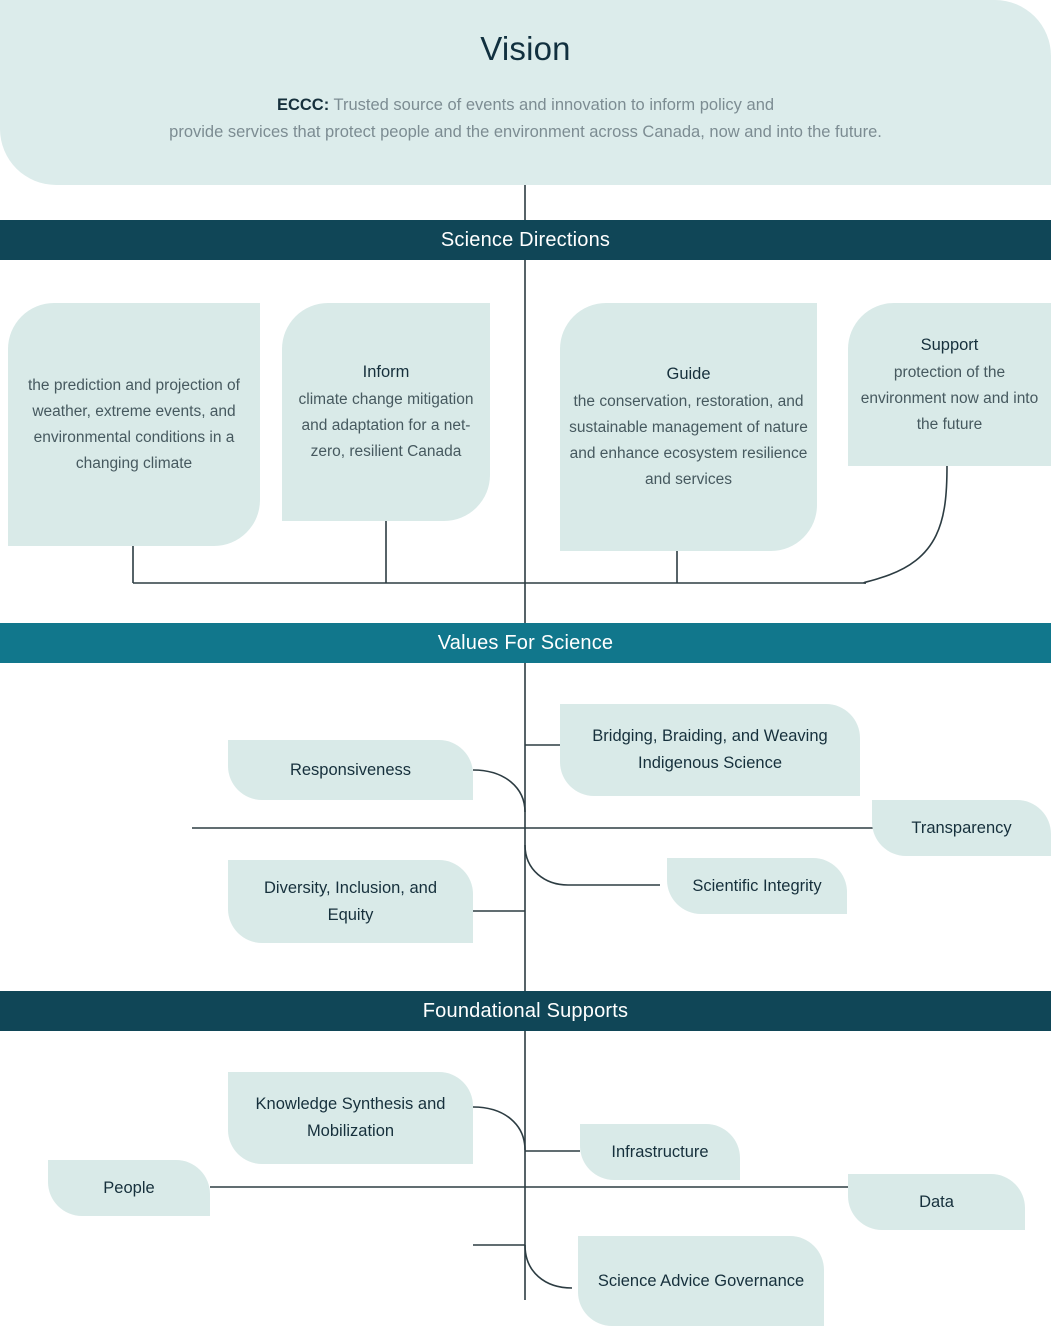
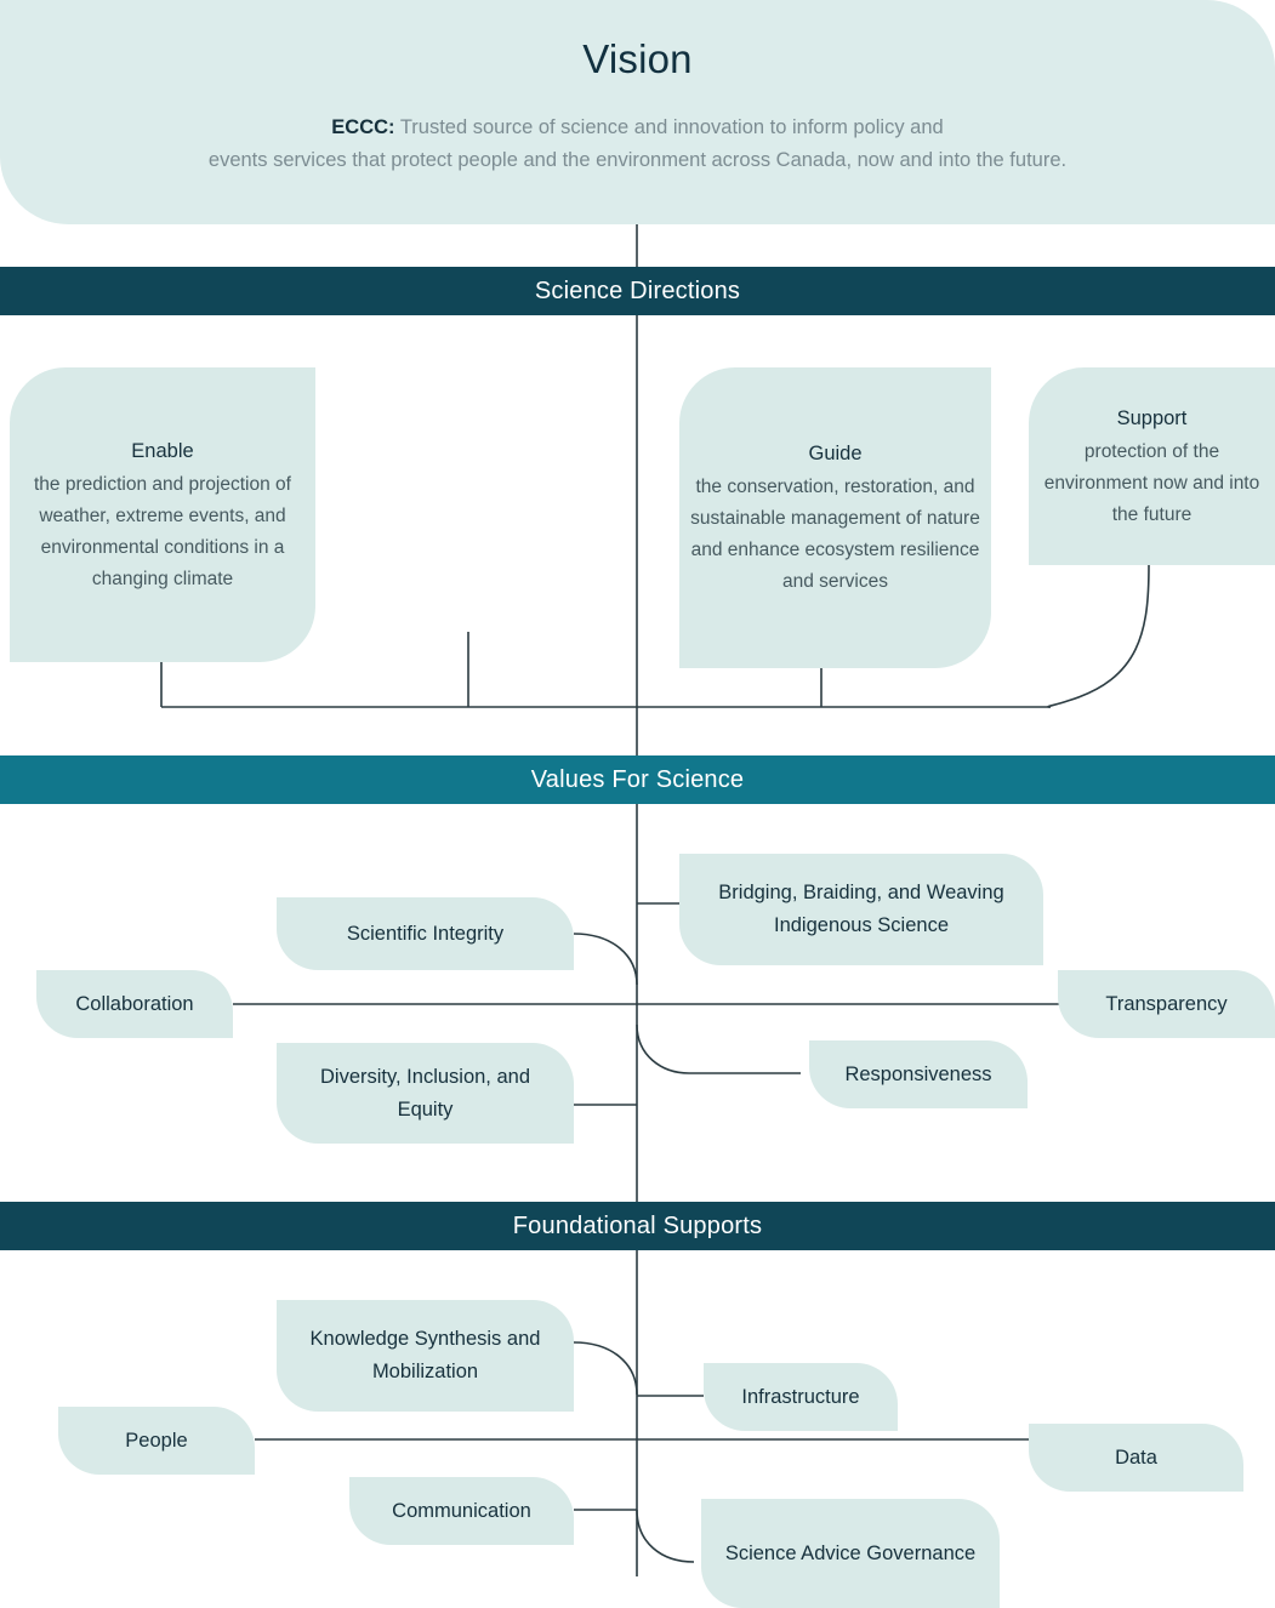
  Vision
- ECCC: Trusted source of events and innovation to inform policy and
+ ECCC: Trusted source of science and innovation to inform policy and
- provide services that protect people and the environment across Canada, now and into the future.
+ events services that protect people and the environment across Canada, now and into the future.
  Science Directions
  Values For Science
  Foundational Supports
+ Enable
  the prediction and projection of weather, extreme events, and environmental conditions in a changing climate
- Inform
- climate change mitigation and adaptation for a net-zero, resilient Canada
  Guide
  the conservation, restoration, and sustainable management of nature and enhance ecosystem resilience and services
  Support
  protection of the environment now and into the future
- Responsiveness
+ Scientific Integrity
  Bridging, Braiding, and Weaving Indigenous Science
+ Collaboration
  Transparency
  Diversity, Inclusion, and Equity
- Scientific Integrity
+ Responsiveness
  Knowledge Synthesis and Mobilization
  Infrastructure
  People
  Data
+ Communication
  Science Advice Governance
